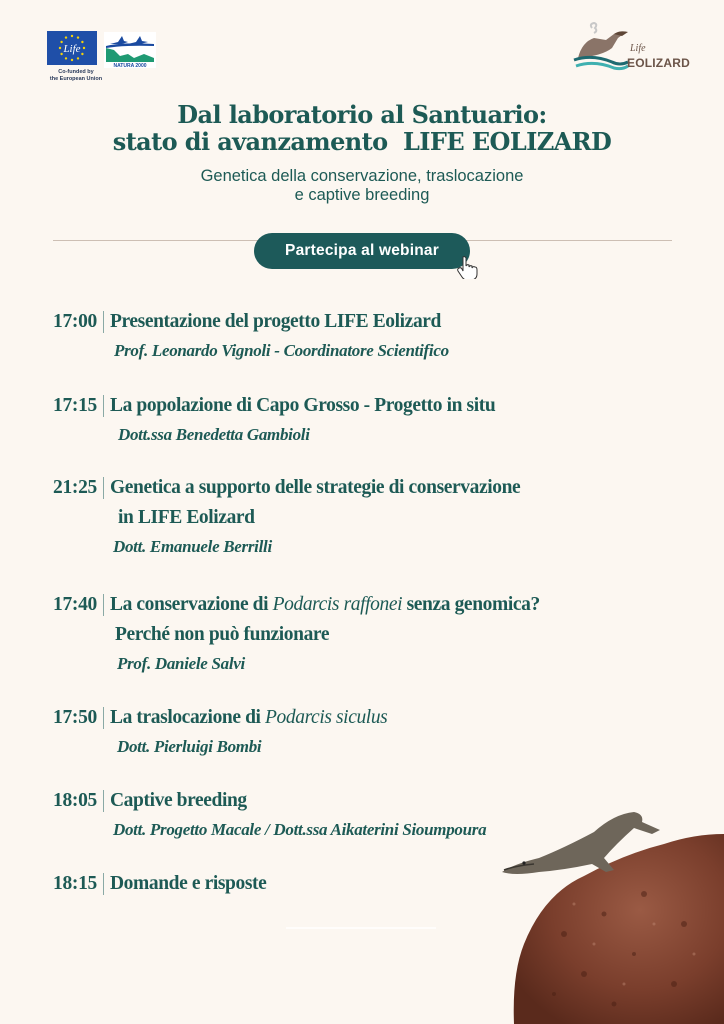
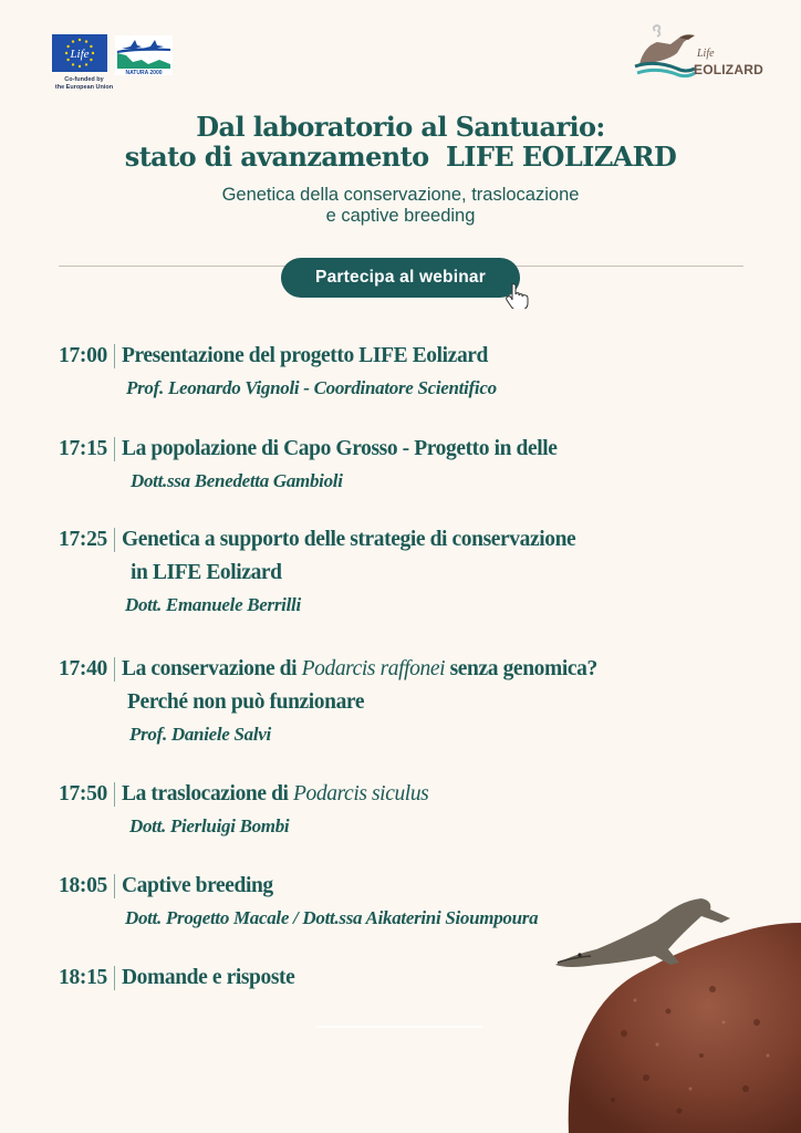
  Life
  Life
  EOLIZARD
  Dal laboratorio al Santuario:
  stato di avanzamento LIFE EOLIZARD
  Genetica della conservazione, traslocazione
  e captive breeding
  Partecipa al webinar
  17:00
  Presentazione del progetto LIFE Eolizard
  Prof. Leonardo Vignoli - Coordinatore Scientifico
  17:15
- La popolazione di Capo Grosso - Progetto in situ
+ La popolazione di Capo Grosso - Progetto in delle
  Dott.ssa Benedetta Gambioli
- 21:25
+ 17:25
  Genetica a supporto delle strategie di conservazione
  in LIFE Eolizard
  Dott. Emanuele Berrilli
  17:40
  La conservazione di Podarcis raffonei senza genomica?
  Perché non può funzionare
  Prof. Daniele Salvi
  17:50
  La traslocazione di Podarcis siculus
  Dott. Pierluigi Bombi
  18:05
  Captive breeding
  Dott. Progetto Macale / Dott.ssa Aikaterini Sioumpoura
  18:15
  Domande e risposte
